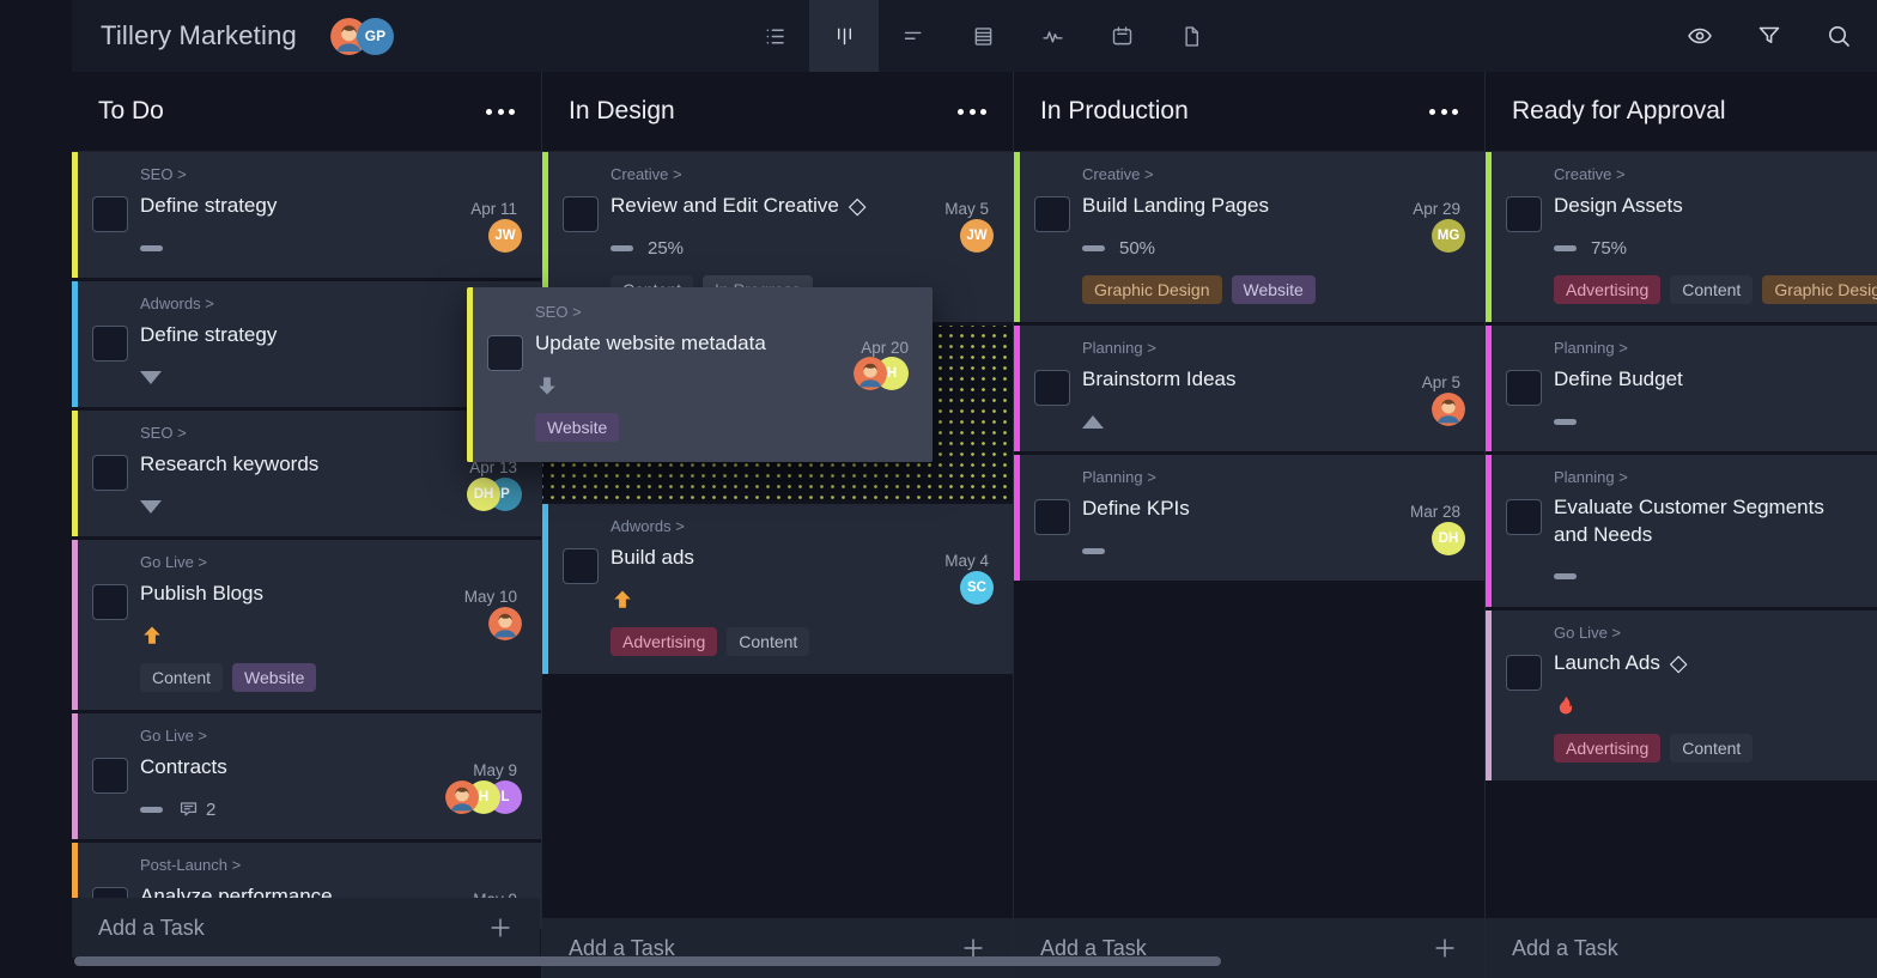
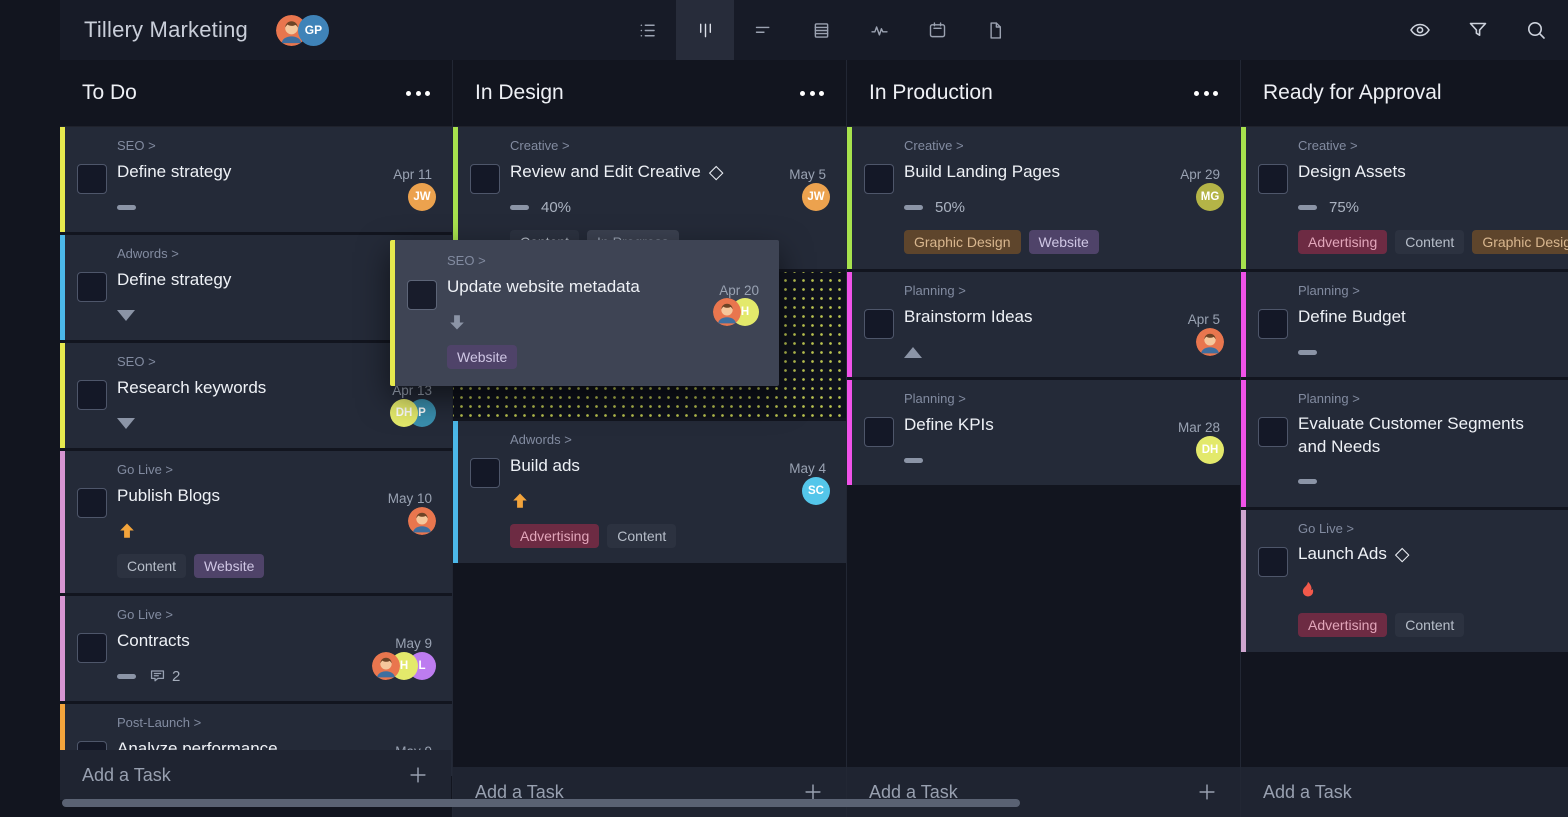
  Tillery Marketing
  GP
  To Do
  SEO >
  Define strategy
  Apr 11
  JW
  Adwords >
  Define strategy
  SEO >
  Research keywords
  Apr 13
  DH
  P
  Go Live >
  Publish Blogs
  May 10
  Content
  Website
  Go Live >
  Contracts
  May 9
  2
  H
  L
  Post-Launch >
  Analyze performance
  Add a Task
  In Design
  Creative >
  Review and Edit Creative
  ◇
  May 5
- 25%
+ 40%
  JW
  Adwords >
  Build ads
  May 4
  Advertising
  Content
  SC
  Add a Task
  In Production
  Creative >
  Build Landing Pages
  Apr 29
  50%
  Graphic Design
  Website
  MG
  Planning >
  Brainstorm Ideas
  Apr 5
  Planning >
  Define KPIs
  Mar 28
  DH
  Add a Task
  Ready for Approval
  Creative >
  Design Assets
  75%
  Advertising
  Content
  Graphic Desig
  Planning >
  Define Budget
  Planning >
  Evaluate Customer Segments and Needs
  Go Live >
  Launch Ads
  ◇
  Advertising
  Content
  Add a Task
  SEO >
  Update website metadata
  Apr 20
  Website
  H
